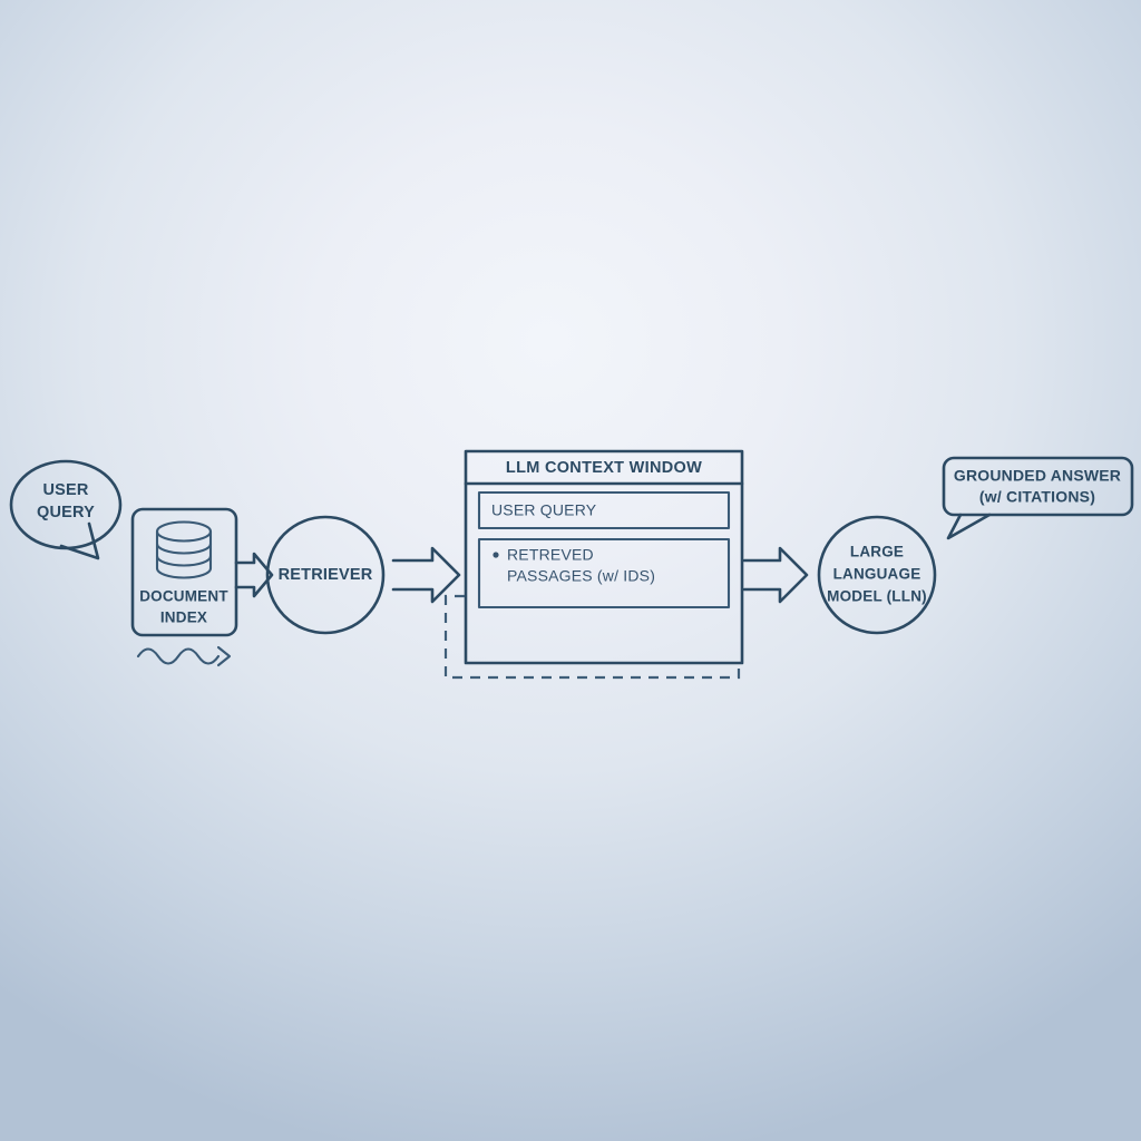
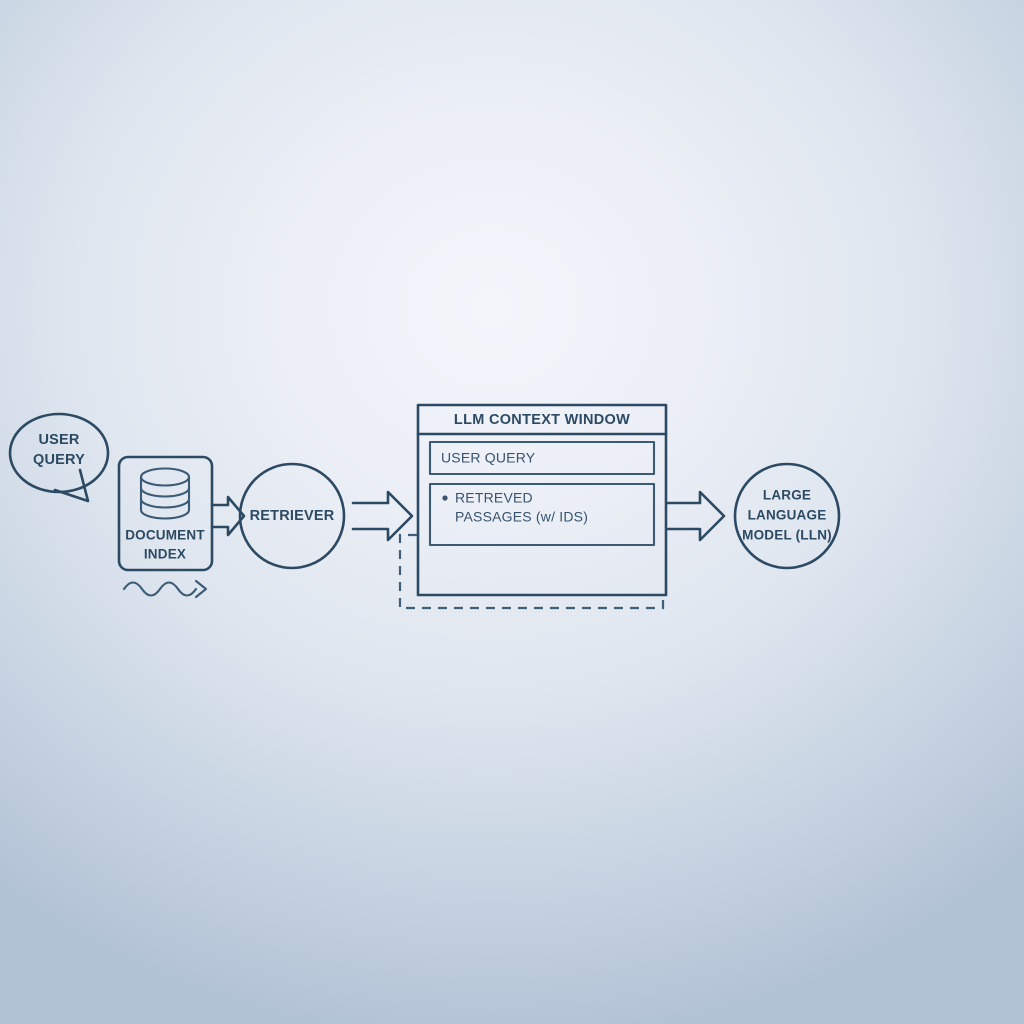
  USER
  QUERY
  DOCUMENT
  INDEX
  RETRIEVER
  LLM CONTEXT WINDOW
  USER QUERY
  RETREVED
  PASSAGES (w/ IDS)
  LARGE
  LANGUAGE
  MODEL (LLN)
- GROUNDED ANSWER
- (w/ CITATIONS)
